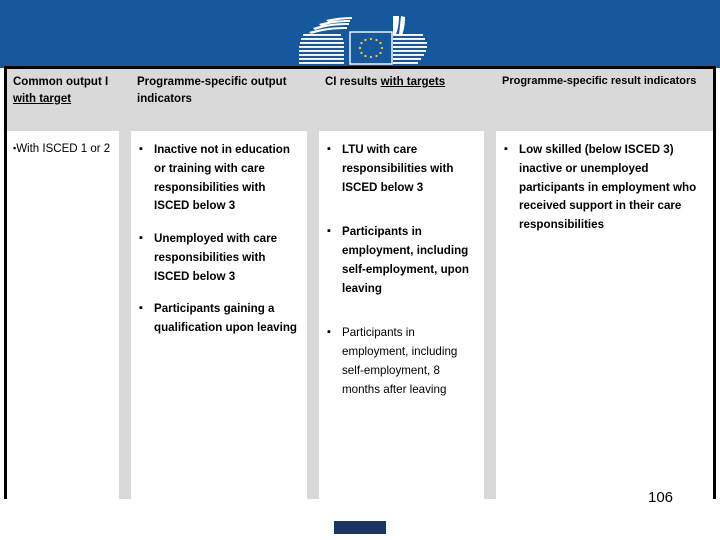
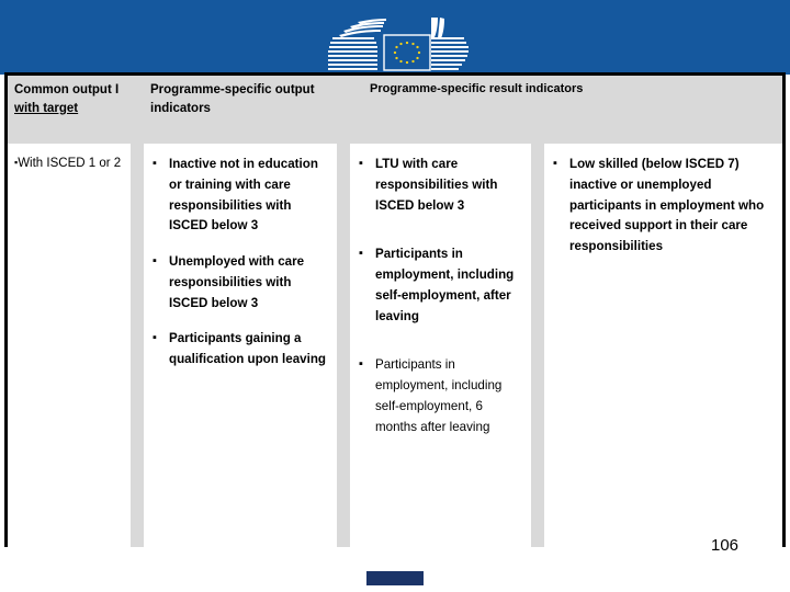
  Common output I with target
  Programme-specific output indicators
- CI results with targets
  Programme-specific result indicators
  ▪With ISCED 1 or 2
  ▪
  Inactive not in education or training with care responsibilities with ISCED below 3
  ▪
  Unemployed with care responsibilities with ISCED below 3
  ▪
  Participants gaining a qualification upon leaving
  ▪
  LTU with care responsibilities with ISCED below 3
  ▪
- Participants in employment, including self-employment, upon leaving
+ Participants in employment, including self-employment, after leaving
  ▪
- Participants in employment, including self-employment, 8 months after leaving
+ Participants in employment, including self-employment, 6 months after leaving
  ▪
- Low skilled (below ISCED 3) inactive or unemployed participants in employment who received support in their care responsibilities
+ Low skilled (below ISCED 7) inactive or unemployed participants in employment who received support in their care responsibilities
  106
